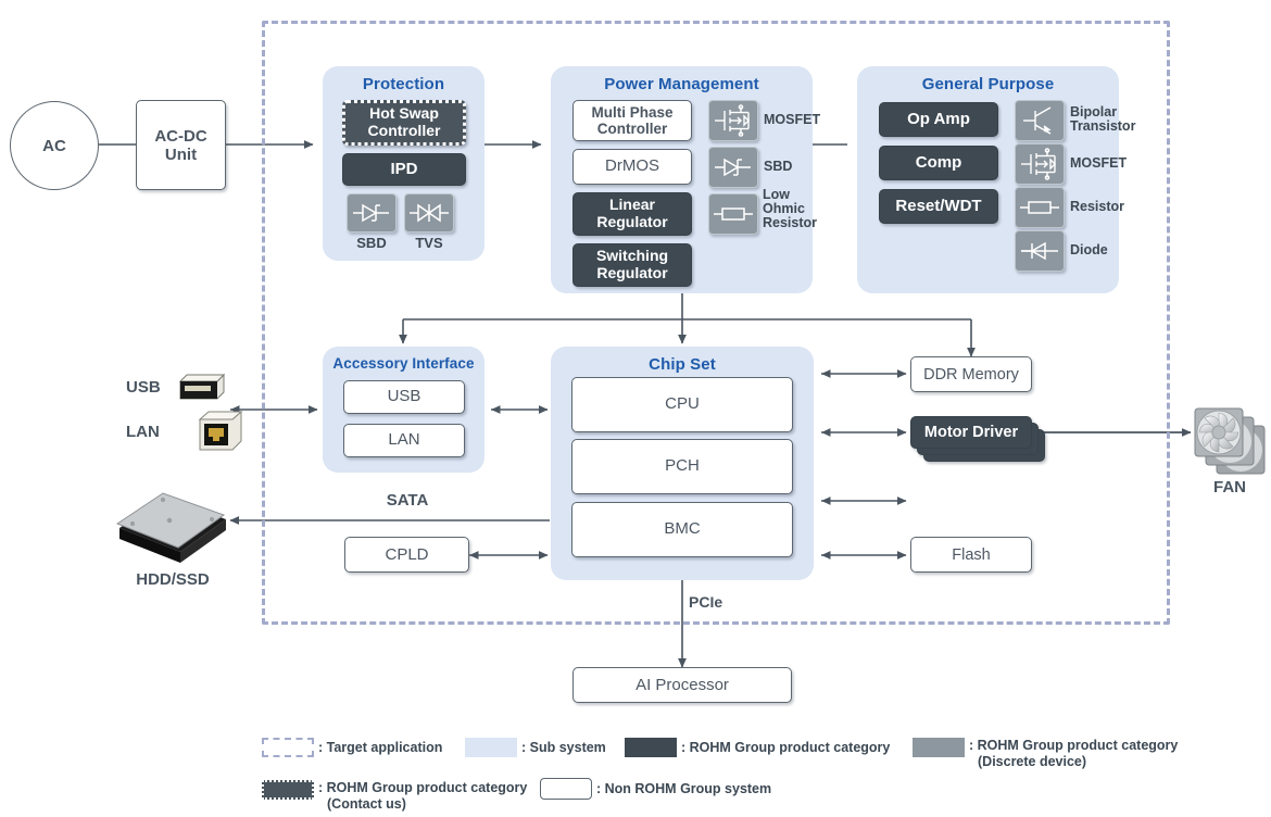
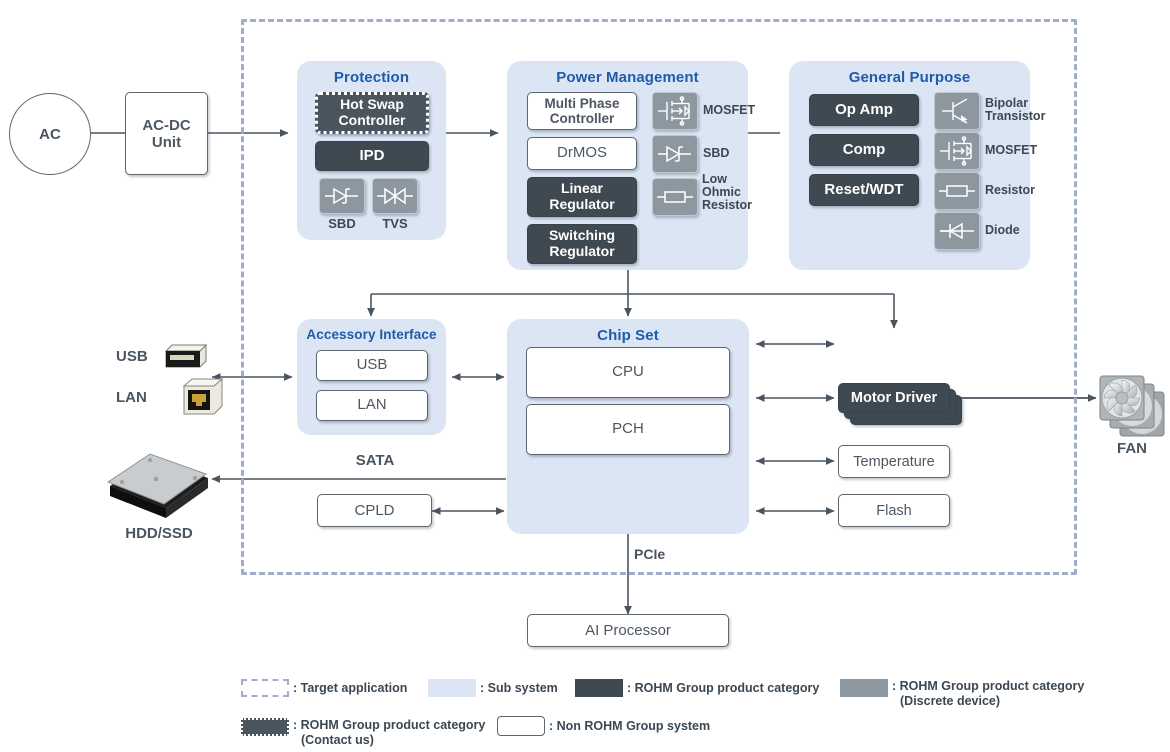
  AC
  AC-DC
  Unit
  Protection
  Hot Swap
  Controller
  IPD
  SBD
  TVS
  Power Management
  Multi Phase
  Controller
  DrMOS
  Linear
  Regulator
  Switching
  Regulator
  MOSFET
  SBD
  Low
  Ohmic
  Resistor
  General Purpose
  Op Amp
  Comp
  Reset/WDT
  Bipolar
  Transistor
  MOSFET
  Resistor
  Diode
  USB
  LAN
  HDD/SSD
  Accessory Interface
  USB
  LAN
  Chip Set
  CPU
  PCH
- BMC
  SATA
  CPLD
- DDR Memory
  Motor Driver
+ Temperature
  Flash
  FAN
  PCIe
  AI Processor
  : Target application
  : Sub system
  : ROHM Group product category
  : ROHM Group product category
  (Discrete device)
  : ROHM Group product category
  (Contact us)
  : Non ROHM Group system
